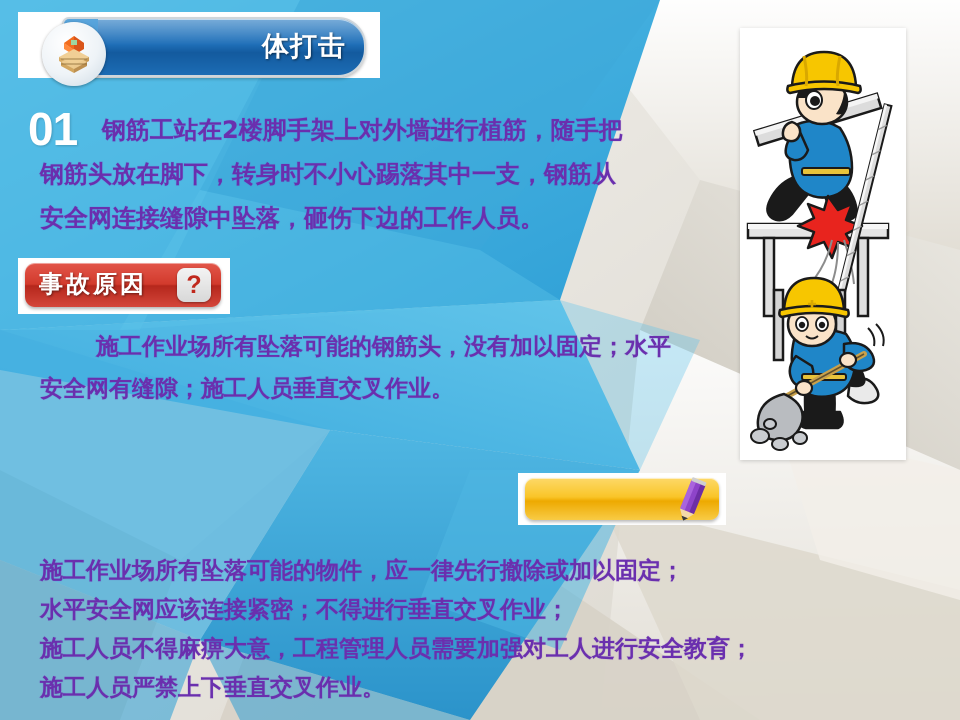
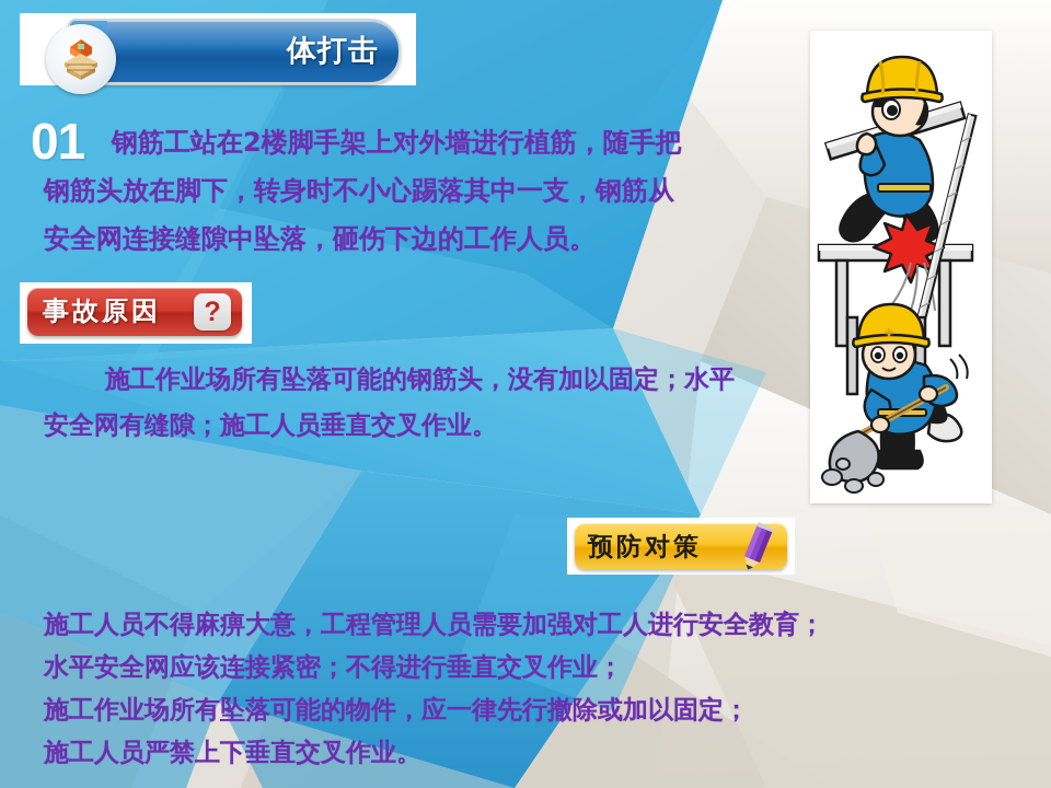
  体打击
  01
  钢筋工站在2楼脚手架上对外墙进行植筋，随手把钢筋头放在脚下，转身时不小心踢落其中一支，钢筋从安全网连接缝隙中坠落，砸伤下边的工作人员。
  事故原因
  ?
  施工作业场所有坠落可能的钢筋头，没有加以固定；水平安全网有缝隙；施工人员垂直交叉作业。
+ 预防对策
- 施工作业场所有坠落可能的物件，应一律先行撤除或加以固定；
+ 施工人员不得麻痹大意，工程管理人员需要加强对工人进行安全教育；
  水平安全网应该连接紧密；不得进行垂直交叉作业；
- 施工人员不得麻痹大意，工程管理人员需要加强对工人进行安全教育；
+ 施工作业场所有坠落可能的物件，应一律先行撤除或加以固定；
  施工人员严禁上下垂直交叉作业。
